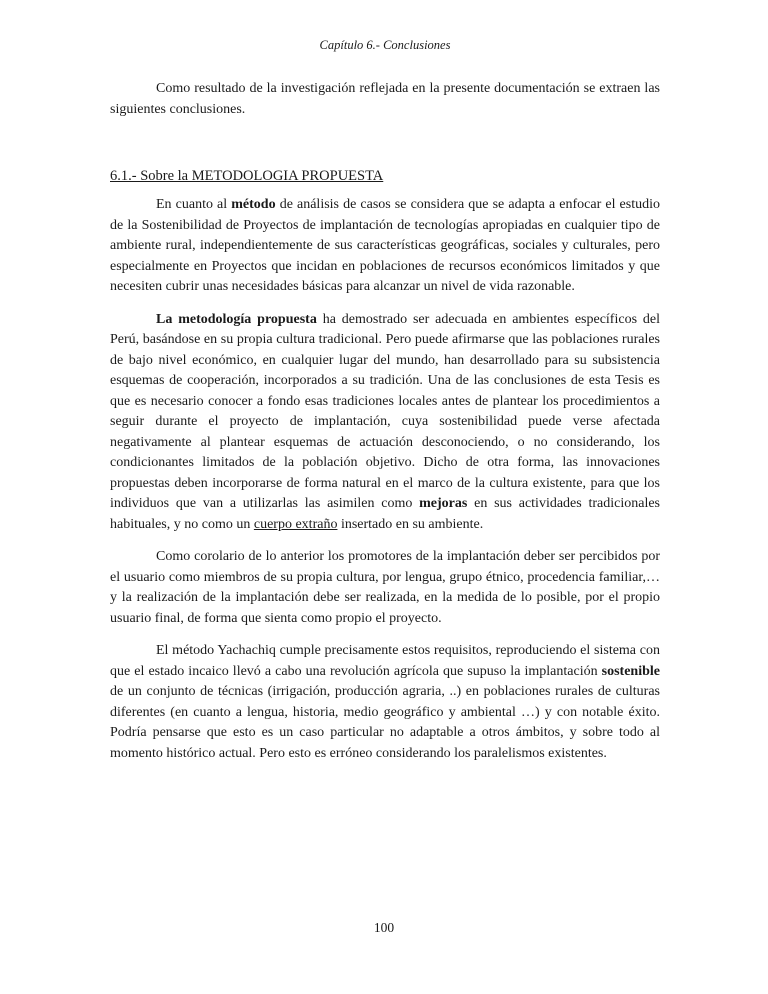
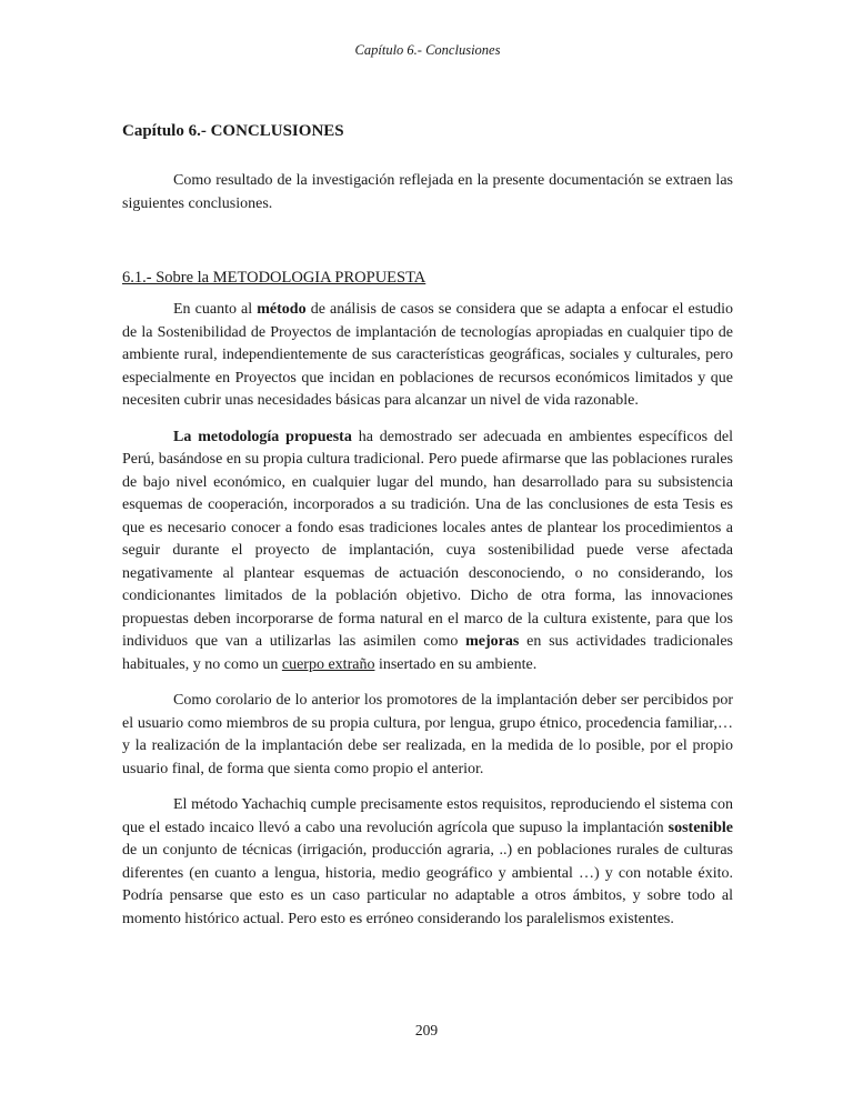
  Capítulo 6.- Conclusiones
+ Capítulo 6.- CONCLUSIONES
  Como resultado de la investigación reflejada en la presente documentación se extraen las siguientes conclusiones.
  6.1.- Sobre la METODOLOGIA PROPUESTA
  En cuanto al método de análisis de casos se considera que se adapta a enfocar el estudio de la Sostenibilidad de Proyectos de implantación de tecnologías apropiadas en cualquier tipo de ambiente rural, independientemente de sus características geográficas, sociales y culturales, pero especialmente en Proyectos que incidan en poblaciones de recursos económicos limitados y que necesiten cubrir unas necesidades básicas para alcanzar un nivel de vida razonable.
  La metodología propuesta ha demostrado ser adecuada en ambientes específicos del Perú, basándose en su propia cultura tradicional. Pero puede afirmarse que las poblaciones rurales de bajo nivel económico, en cualquier lugar del mundo, han desarrollado para su subsistencia esquemas de cooperación, incorporados a su tradición. Una de las conclusiones de esta Tesis es que es necesario conocer a fondo esas tradiciones locales antes de plantear los procedimientos a seguir durante el proyecto de implantación, cuya sostenibilidad puede verse afectada negativamente al plantear esquemas de actuación desconociendo, o no considerando, los condicionantes limitados de la población objetivo. Dicho de otra forma, las innovaciones propuestas deben incorporarse de forma natural en el marco de la cultura existente, para que los individuos que van a utilizarlas las asimilen como mejoras en sus actividades tradicionales habituales, y no como un cuerpo extraño insertado en su ambiente.
- Como corolario de lo anterior los promotores de la implantación deber ser percibidos por el usuario como miembros de su propia cultura, por lengua, grupo étnico, procedencia familiar,… y la realización de la implantación debe ser realizada, en la medida de lo posible, por el propio usuario final, de forma que sienta como propio el proyecto.
+ Como corolario de lo anterior los promotores de la implantación deber ser percibidos por el usuario como miembros de su propia cultura, por lengua, grupo étnico, procedencia familiar,… y la realización de la implantación debe ser realizada, en la medida de lo posible, por el propio usuario final, de forma que sienta como propio el anterior.
  El método Yachachiq cumple precisamente estos requisitos, reproduciendo el sistema con que el estado incaico llevó a cabo una revolución agrícola que supuso la implantación sostenible de un conjunto de técnicas (irrigación, producción agraria, ..) en poblaciones rurales de culturas diferentes (en cuanto a lengua, historia, medio geográfico y ambiental …) y con notable éxito. Podría pensarse que esto es un caso particular no adaptable a otros ámbitos, y sobre todo al momento histórico actual. Pero esto es erróneo considerando los paralelismos existentes.
- 100
+ 209
